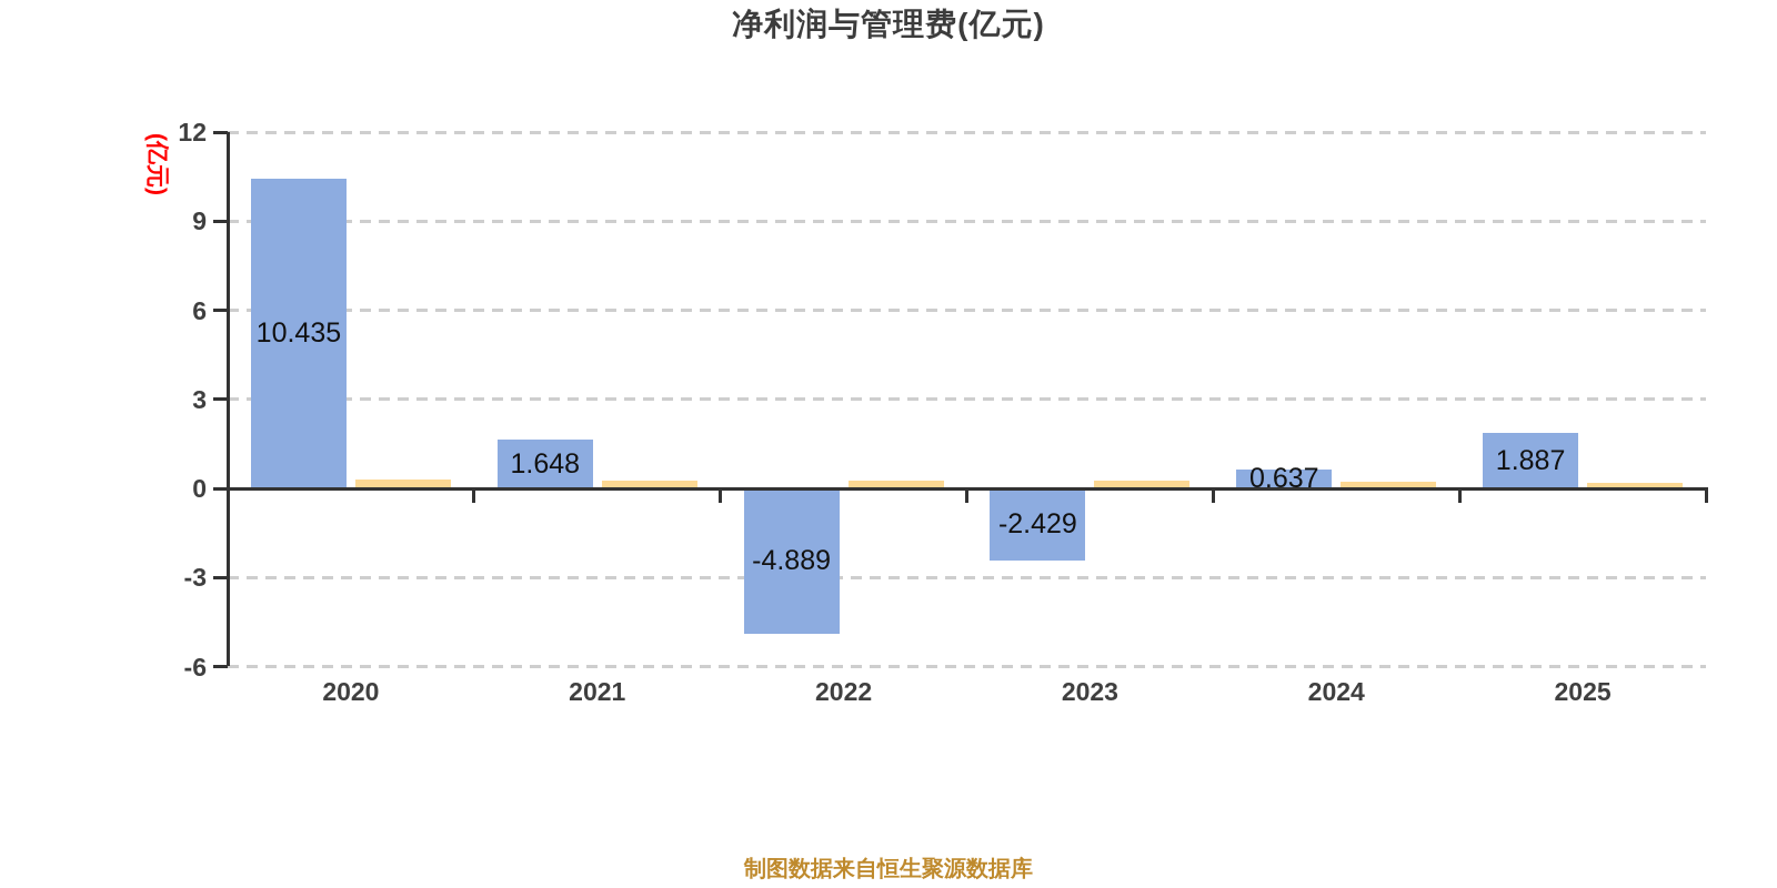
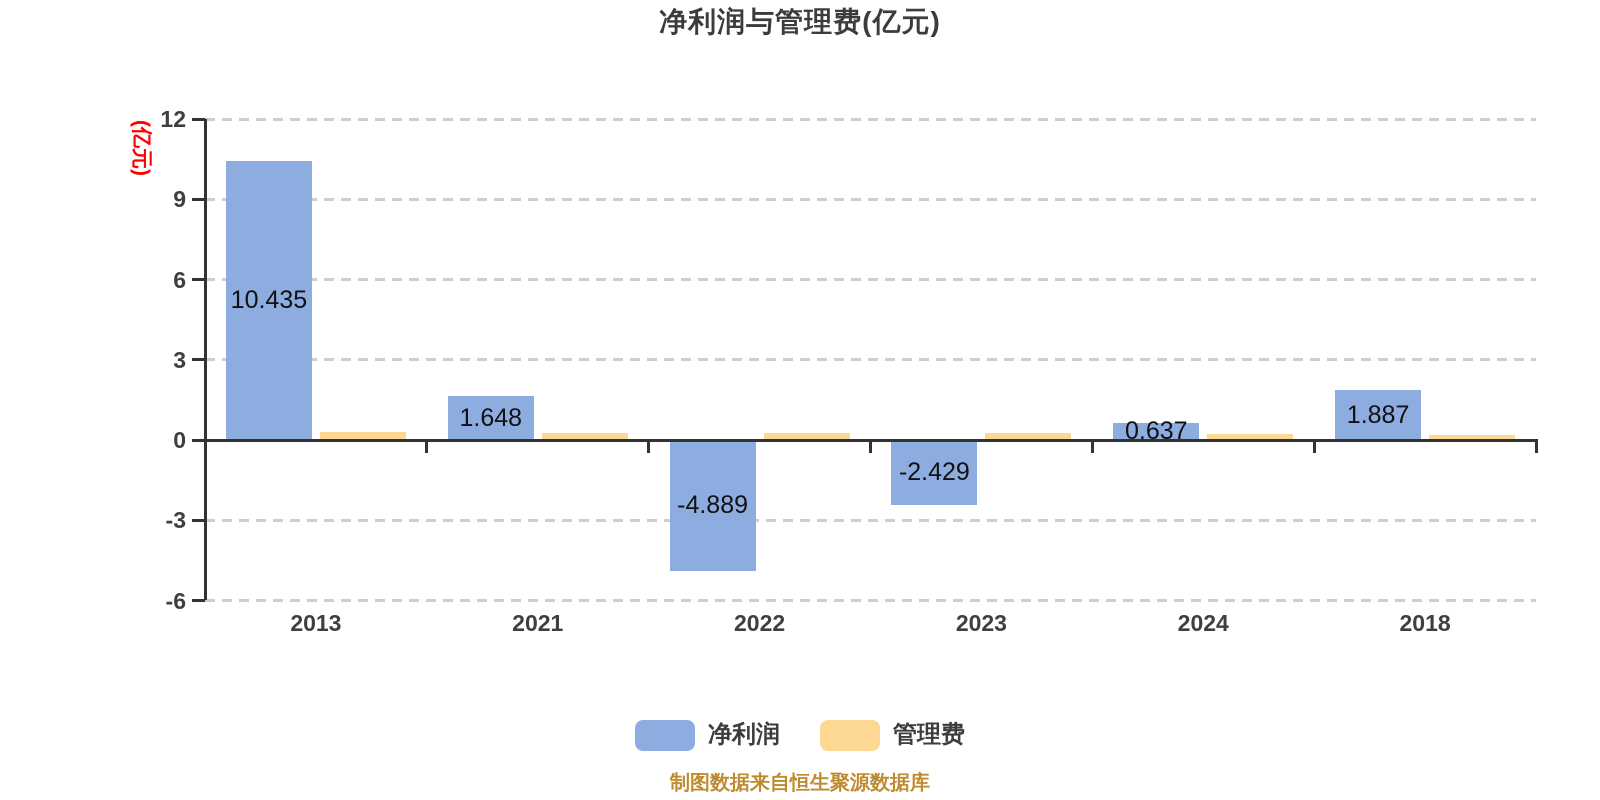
  净利润与管理费(亿元)
  10.435
  1.648
  -4.889
  -2.429
  0.637
  1.887
  12
  9
  6
  3
  0
  -3
  -6
- 2020
+ 2013
  2021
  2022
  2023
  2024
- 2025
+ 2018
+ 净利润
+ 管理费
  制图数据来自恒生聚源数据库
